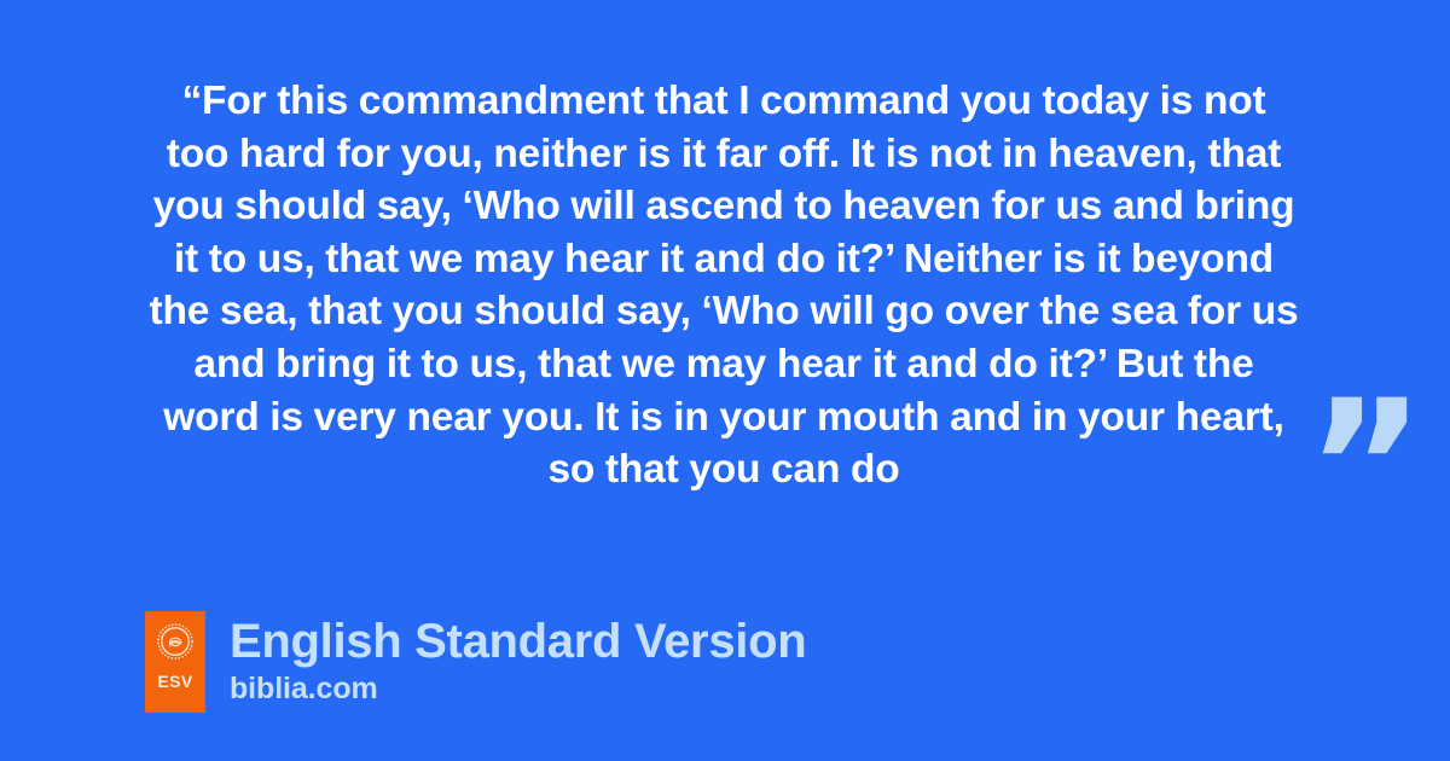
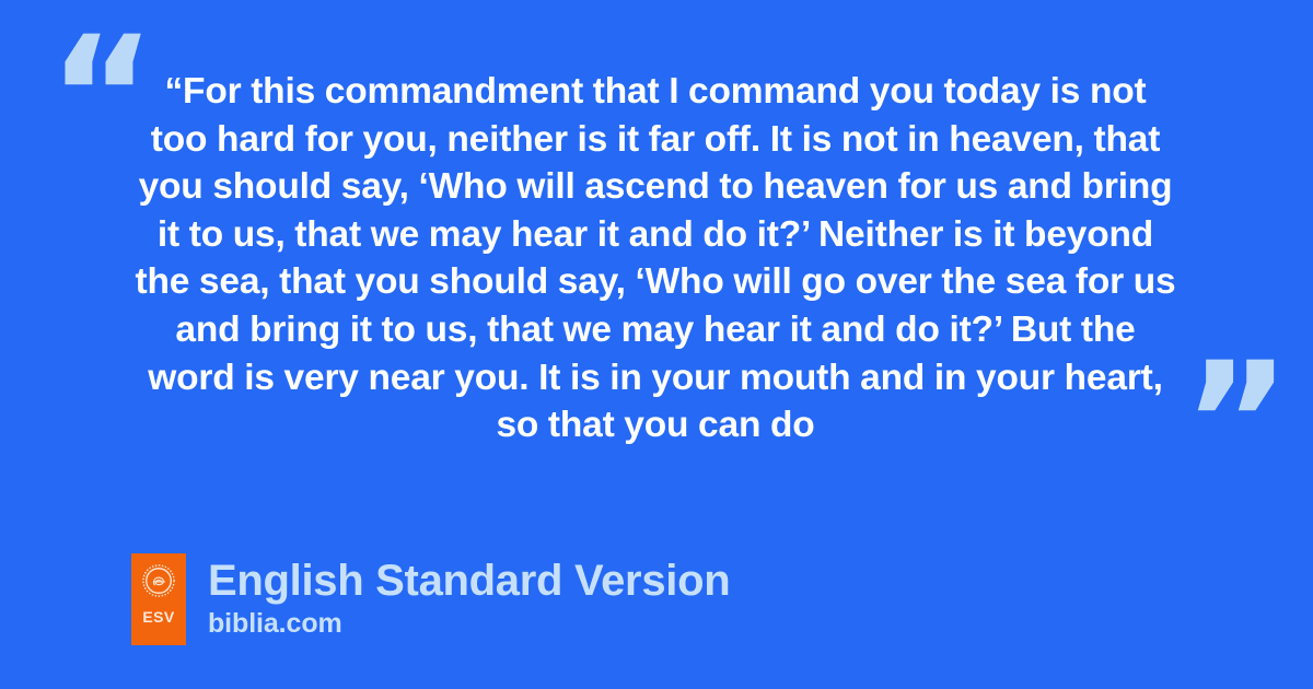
+ “
  “For this commandment that I command you today is not
  too hard for you, neither is it far off. It is not in heaven, that
  you should say, ‘Who will ascend to heaven for us and bring
  it to us, that we may hear it and do it?’ Neither is it beyond
  the sea, that you should say, ‘Who will go over the sea for us
  and bring it to us, that we may hear it and do it?’ But the
  word is very near you. It is in your mouth and in your heart,
  so that you can do
  ”
  ESV
  English Standard Version
  biblia.com
